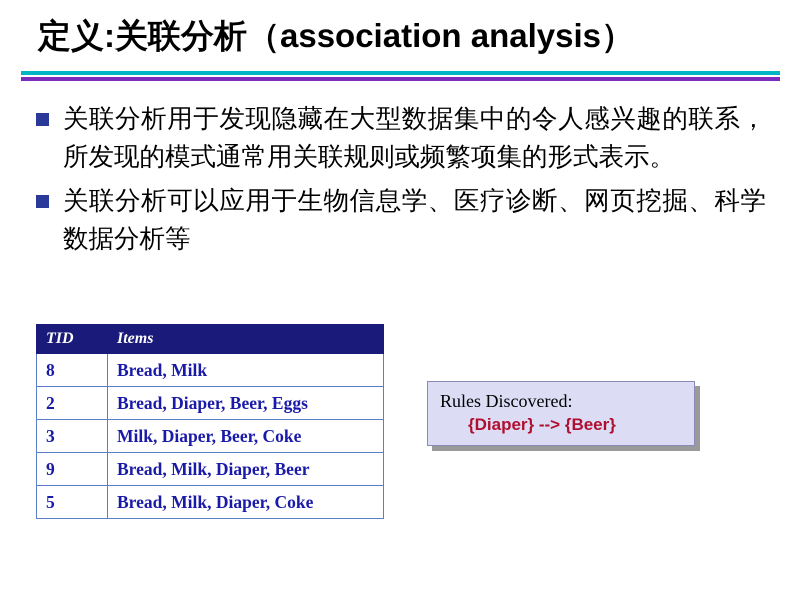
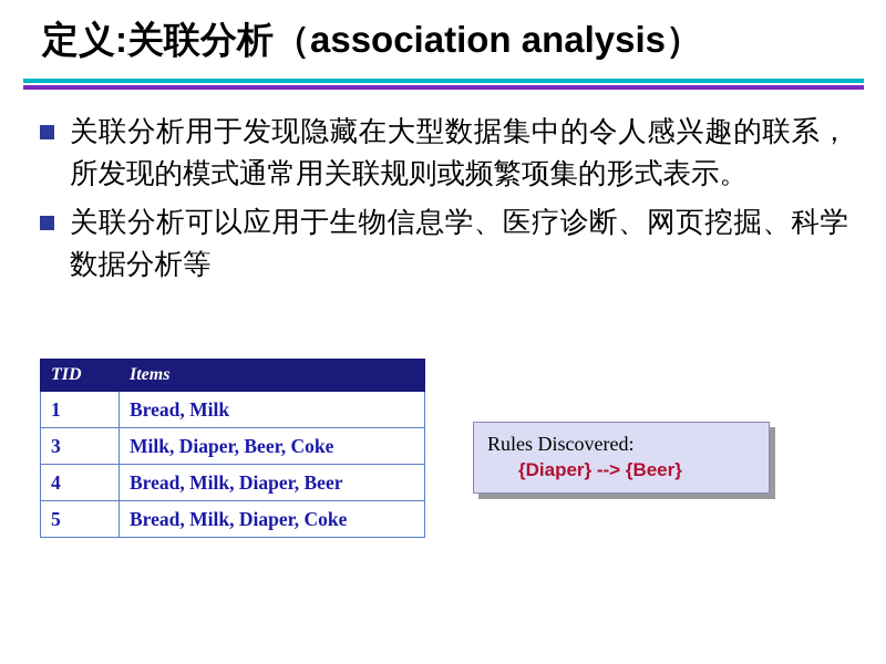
  定义:关联分析（association analysis）
  关联分析用于发现隐藏在大型数据集中的令人感兴趣的联系，所发现的模式通常用关联规则或频繁项集的形式表示。
  关联分析可以应用于生物信息学、医疗诊断、网页挖掘、科学数据分析等
  TID	Items
- 8	Bread, Milk
+ 1	Bread, Milk
- 2	Bread, Diaper, Beer, Eggs
  3	Milk, Diaper, Beer, Coke
- 9	Bread, Milk, Diaper, Beer
+ 4	Bread, Milk, Diaper, Beer
  5	Bread, Milk, Diaper, Coke
  Rules Discovered:
  {Diaper} --> {Beer}
